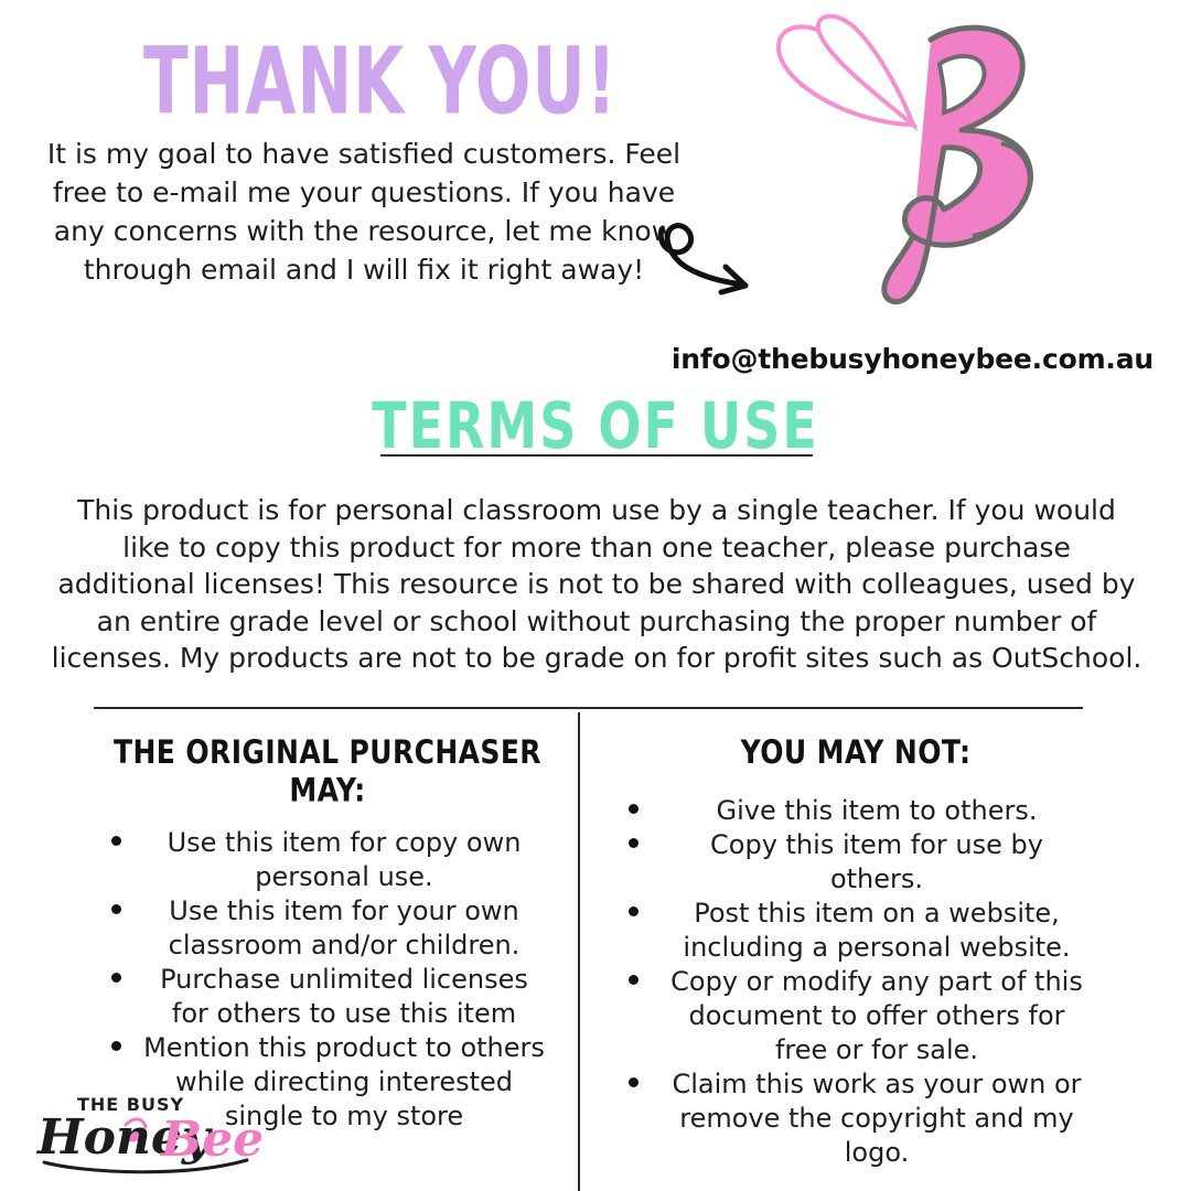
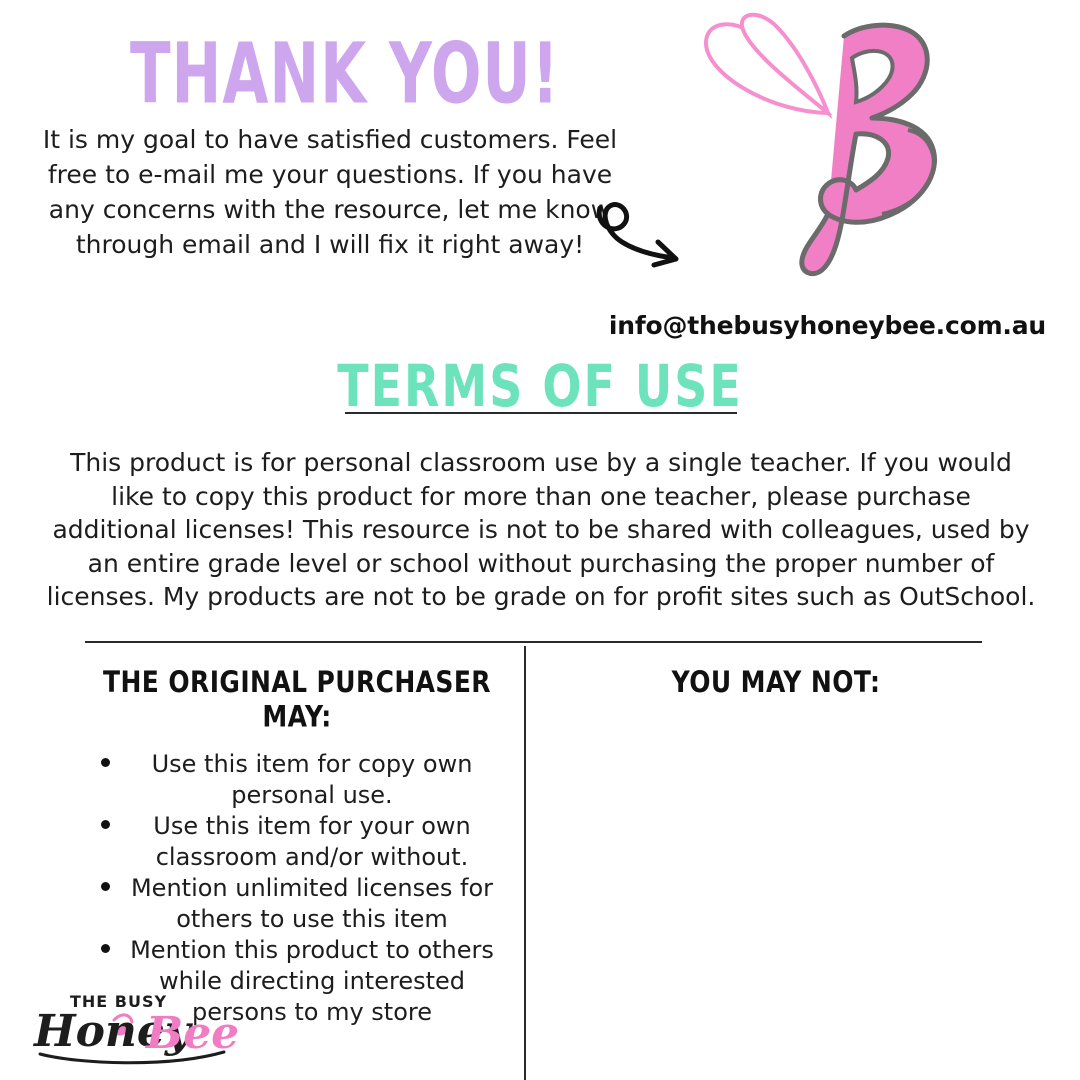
  THANK YOU!
  It is my goal to have satisfied customers. Feel free to e-mail me your questions. If you have any concerns with the resource, let me kno through email and I will fix it right away!
  info@thebusyhoneybee.com.au
  TERMS OF USE
  This product is for personal classroom use by a single teacher. If you would like to copy this product for more than one teacher, please purchase additional licenses! This resource is not to be shared with colleagues, used by an entire grade level or school without purchasing the proper number of licenses. My products are not to be grade on for profit sites such as OutSchool.
  THE ORIGINAL PURCHASER MAY:
  Use this item for copy own personal use.
- Use this item for your own classroom and/or children.
+ Use this item for your own classroom and/or without.
- Purchase unlimited licenses for others to use this item
+ Mention unlimited licenses for others to use this item
- Mention this product to others while directing interested single to my store
+ Mention this product to others while directing interested persons to my store
  YOU MAY NOT:
- Give this item to others.
- Copy this item for use by others.
- Post this item on a website, including a personal website.
- Copy or modify any part of this document to offer others for free or for sale.
- Claim this work as your own or remove the copyright and my logo.
  THE BUSY
  Honey
  Bee
